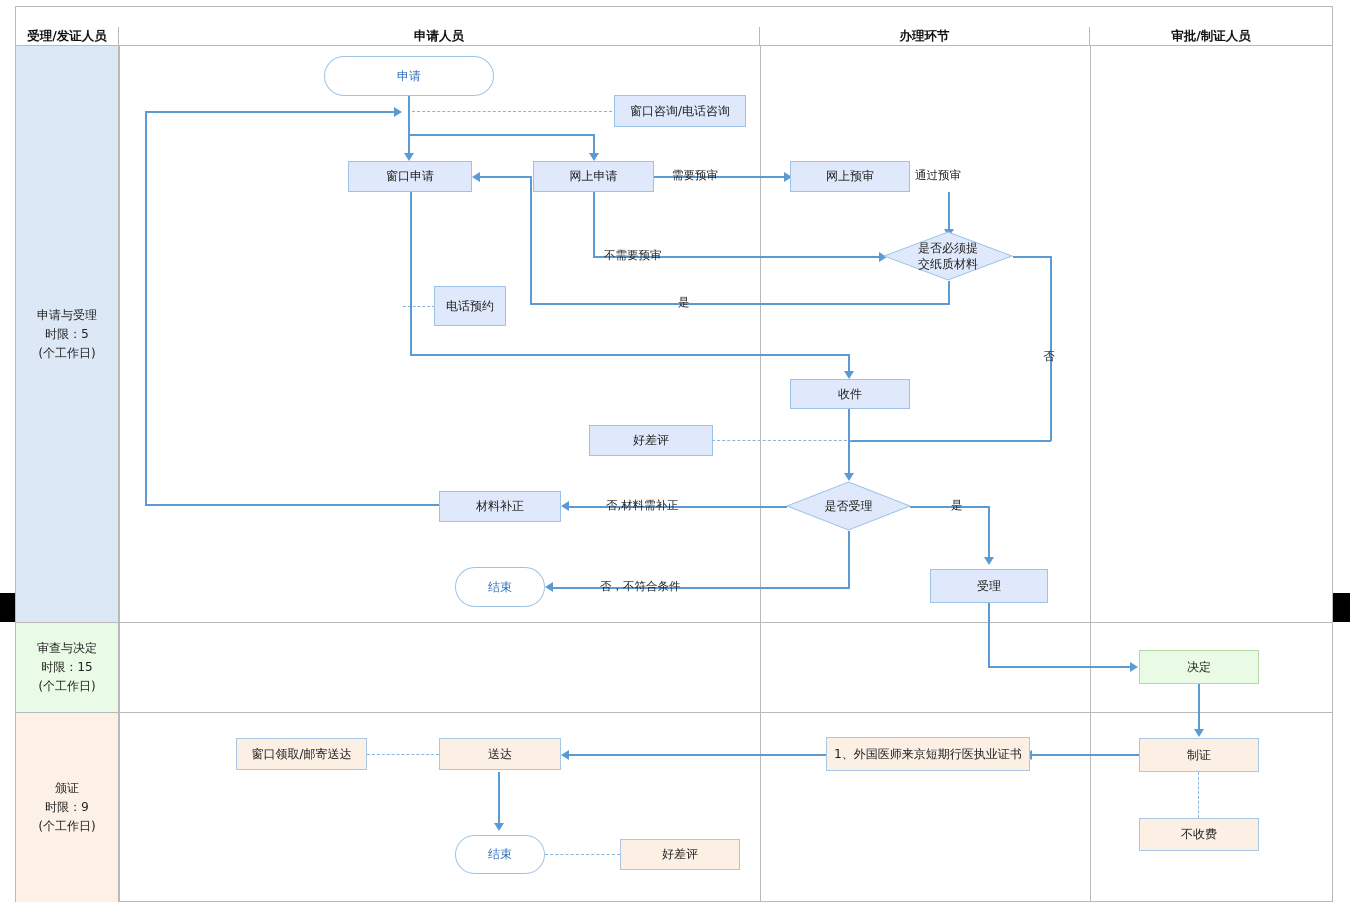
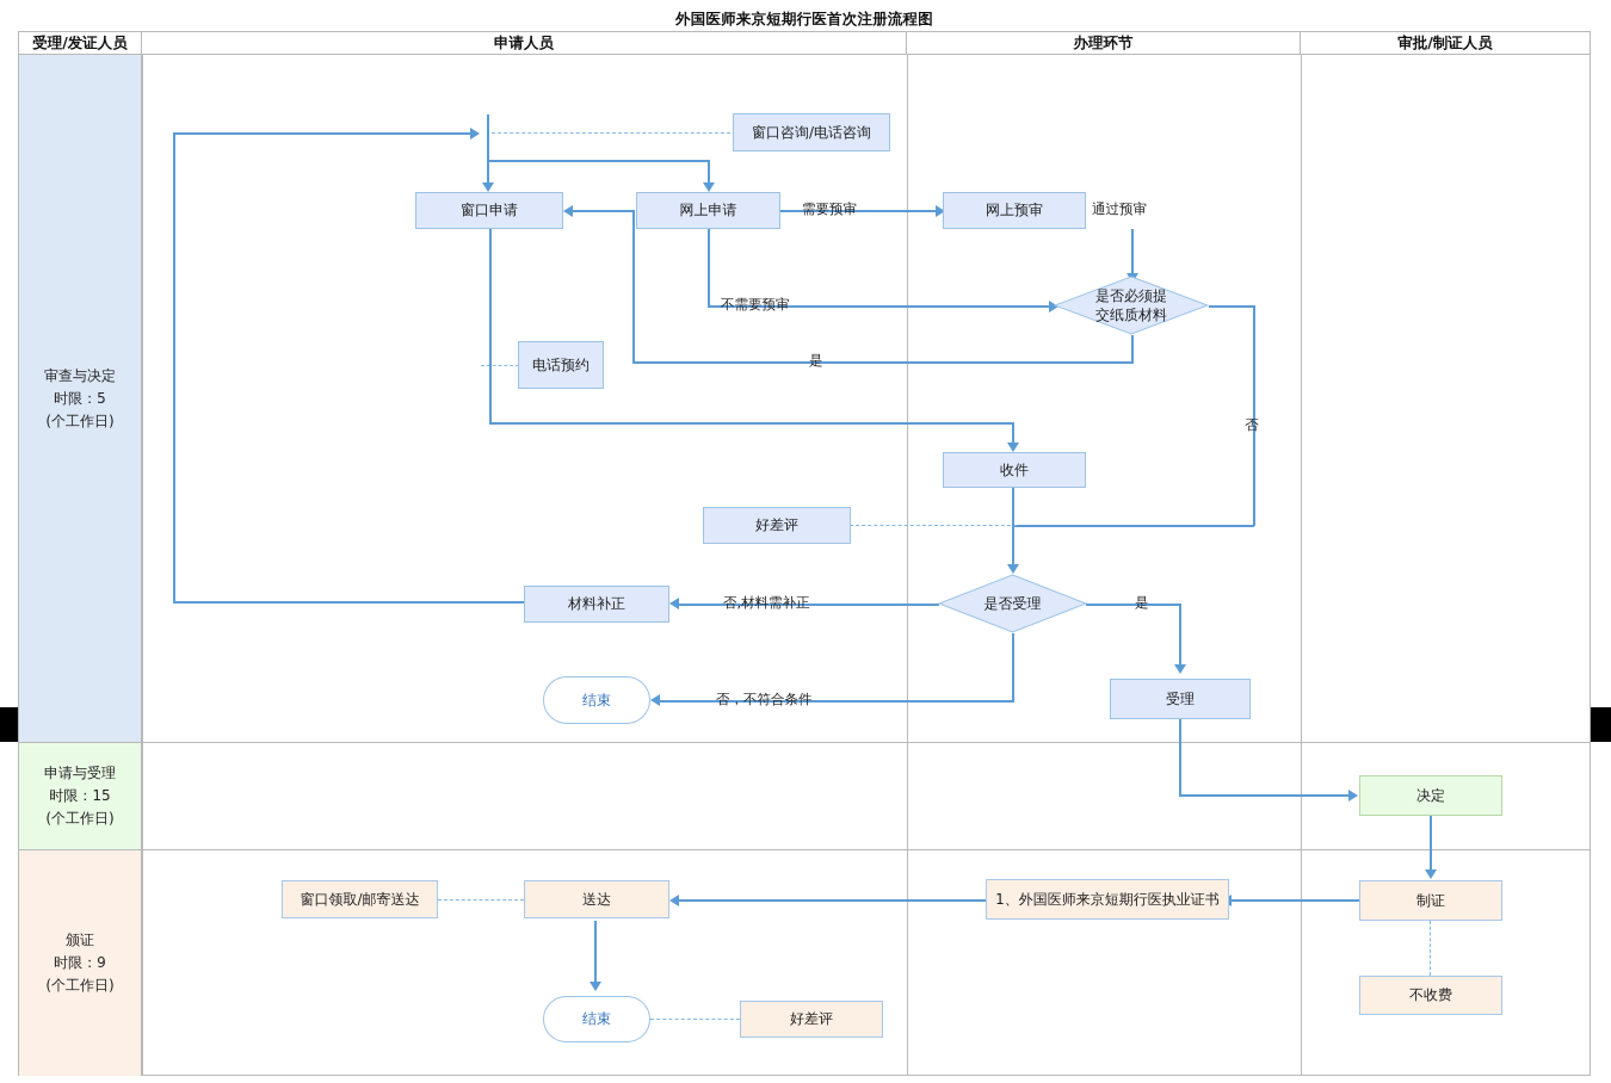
+ 外国医师来京短期行医首次注册流程图
  受理/发证人员
  申请人员
  办理环节
  审批/制证人员
- 申请与受理
+ 审查与决定
  时限：5
  (个工作日)
- 审查与决定
+ 申请与受理
  时限：15
  (个工作日)
  颁证
  时限：9
  (个工作日)
- 申请
  窗口咨询/电话咨询
  窗口申请
  网上申请
  网上预审
  是否必须提
  交纸质材料
  电话预约
  收件
  好差评
  是否受理
  材料补正
  结束
  受理
  决定
  制证
  不收费
  1、外国医师来京短期行医执业证书
  送达
  窗口领取/邮寄送达
  结束
  好差评
  需要预审
  通过预审
  不需要预审
  是
  否,材料需补正
  是
  否，不符合条件
